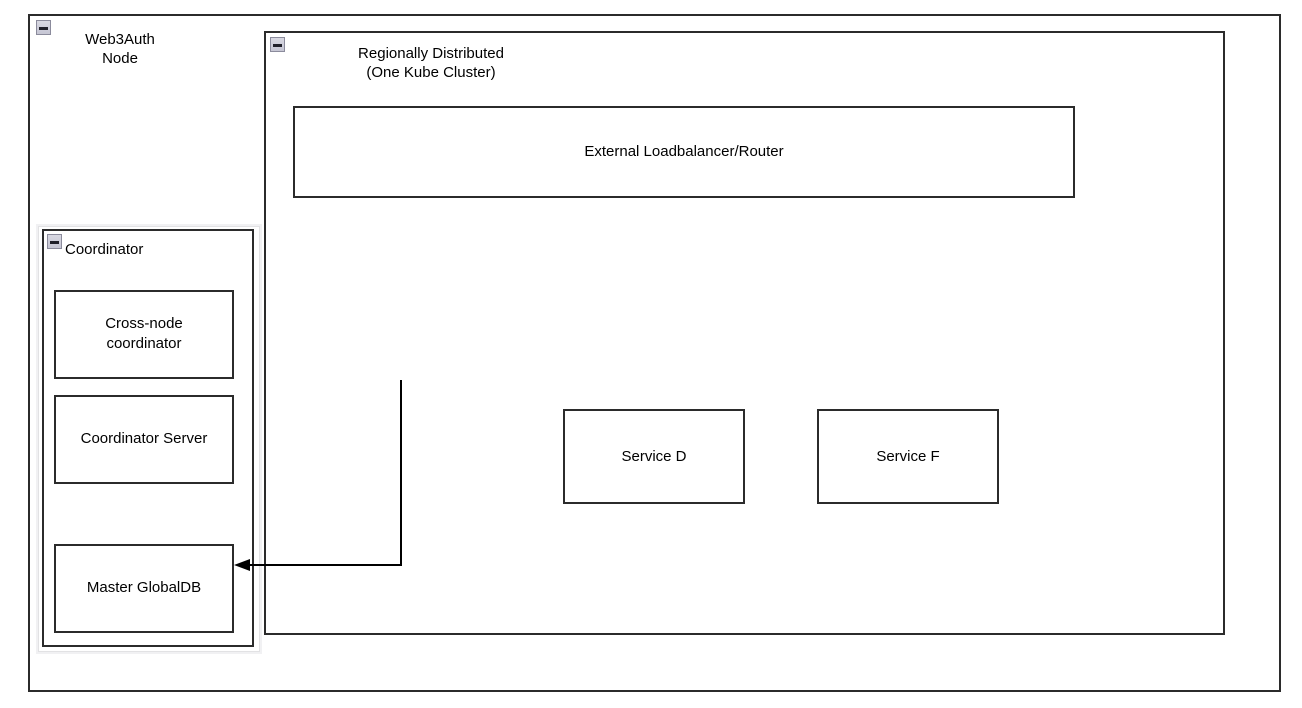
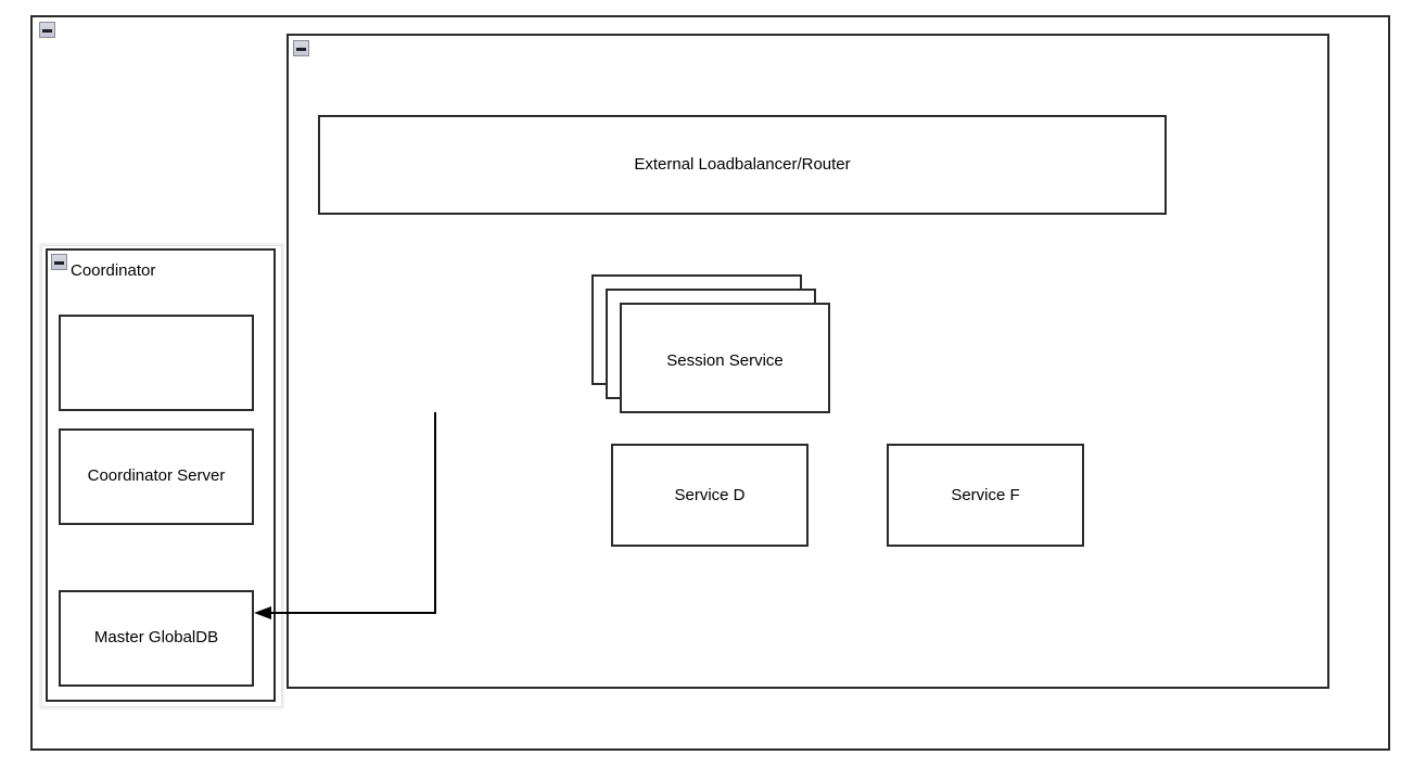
- Web3Auth
- Node
- Regionally Distributed
- (One Kube Cluster)
  External Loadbalancer/Router
+ Session Service
  Service D
  Service F
  Coordinator
- Cross-node
- coordinator
  Coordinator Server
  Master GlobalDB
